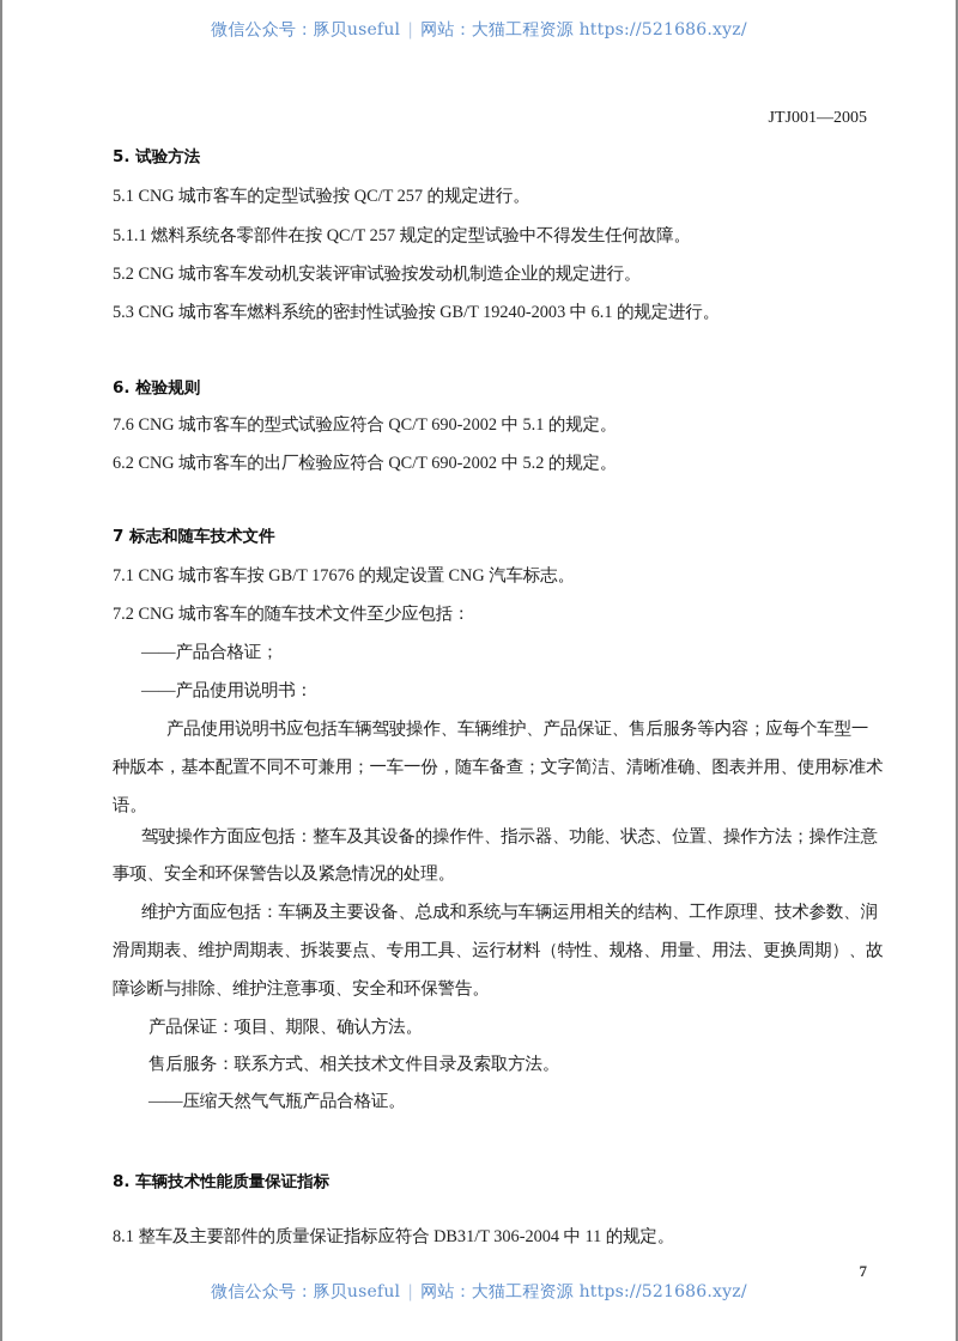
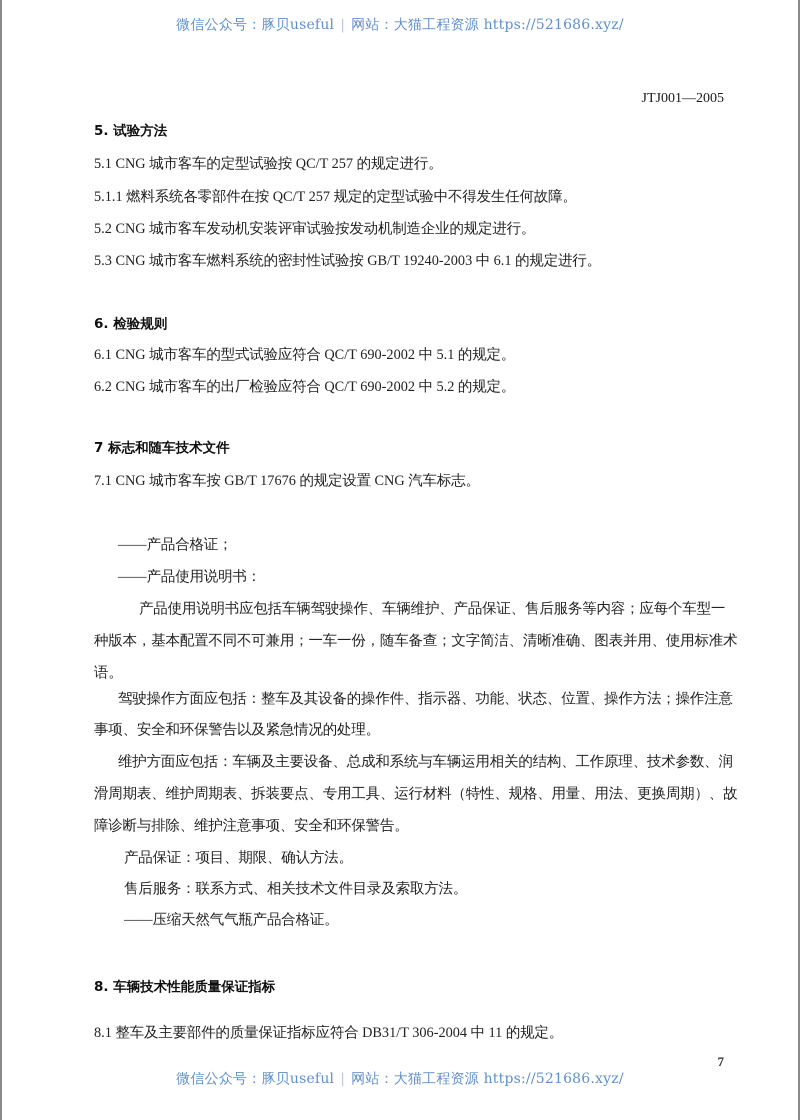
  微信公众号：豚贝useful | 网站：大猫工程资源 https://521686.xyz/
  JTJ001—2005
  5. 试验方法
  5.1 CNG 城市客车的定型试验按 QC/T 257 的规定进行。
  5.1.1 燃料系统各零部件在按 QC/T 257 规定的定型试验中不得发生任何故障。
  5.2 CNG 城市客车发动机安装评审试验按发动机制造企业的规定进行。
  5.3 CNG 城市客车燃料系统的密封性试验按 GB/T 19240-2003 中 6.1 的规定进行。
  6. 检验规则
- 7.6 CNG 城市客车的型式试验应符合 QC/T 690-2002 中 5.1 的规定。
+ 6.1 CNG 城市客车的型式试验应符合 QC/T 690-2002 中 5.1 的规定。
  6.2 CNG 城市客车的出厂检验应符合 QC/T 690-2002 中 5.2 的规定。
  7 标志和随车技术文件
  7.1 CNG 城市客车按 GB/T 17676 的规定设置 CNG 汽车标志。
- 7.2 CNG 城市客车的随车技术文件至少应包括：
  ——产品合格证；
  ——产品使用说明书：
  产品使用说明书应包括车辆驾驶操作、车辆维护、产品保证、售后服务等内容；应每个车型一
  种版本，基本配置不同不可兼用；一车一份，随车备查；文字简洁、清晰准确、图表并用、使用标准术
  语。
  驾驶操作方面应包括：整车及其设备的操作件、指示器、功能、状态、位置、操作方法；操作注意
  事项、安全和环保警告以及紧急情况的处理。
  维护方面应包括：车辆及主要设备、总成和系统与车辆运用相关的结构、工作原理、技术参数、润
  滑周期表、维护周期表、拆装要点、专用工具、运行材料（特性、规格、用量、用法、更换周期）、故
  障诊断与排除、维护注意事项、安全和环保警告。
  产品保证：项目、期限、确认方法。
  售后服务：联系方式、相关技术文件目录及索取方法。
  ——压缩天然气气瓶产品合格证。
  8. 车辆技术性能质量保证指标
  8.1 整车及主要部件的质量保证指标应符合 DB31/T 306-2004 中 11 的规定。
  7
  微信公众号：豚贝useful | 网站：大猫工程资源 https://521686.xyz/
